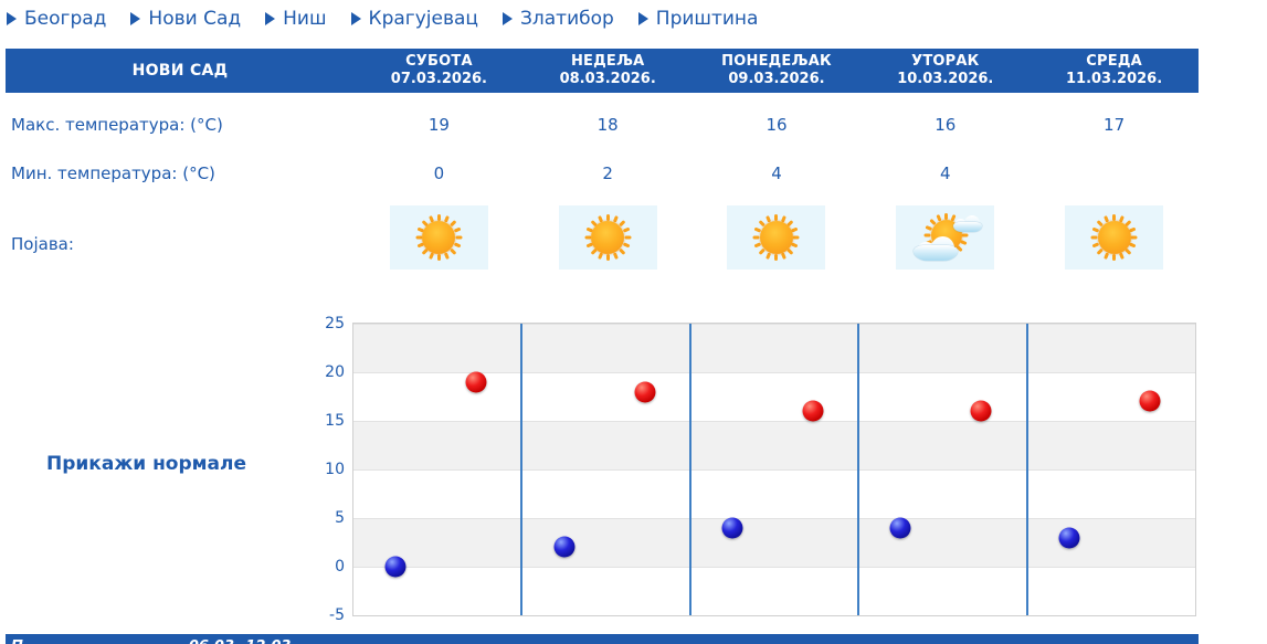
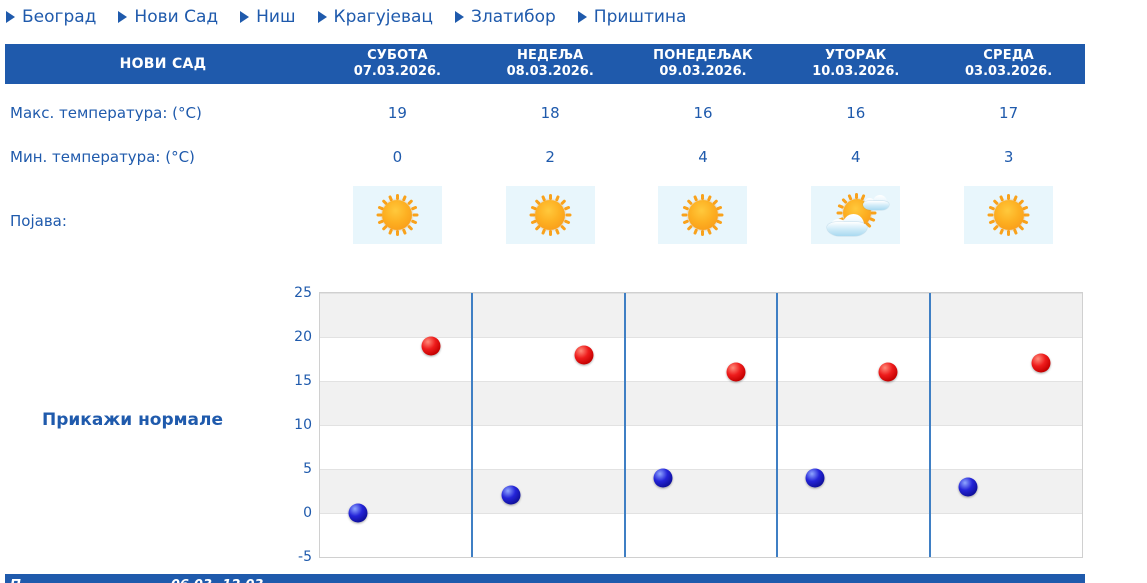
  Београд
  Нови Сад
  Ниш
  Крагујевац
  Златибор
  Приштина
  НОВИ САД
  СУБОТА
  07.03.2026.
  НЕДЕЉА
  08.03.2026.
  ПОНЕДЕЉАК
  09.03.2026.
  УТОРАК
  10.03.2026.
  СРЕДА
- 11.03.2026.
+ 03.03.2026.
  Макс. температура: (°C)
  19
  18
  16
  16
  17
  Мин. температура: (°C)
  0
  2
  4
  4
+ 3
  Појава:
  Прикажи нормале
  25
  20
  15
  10
  5
  0
  -5
